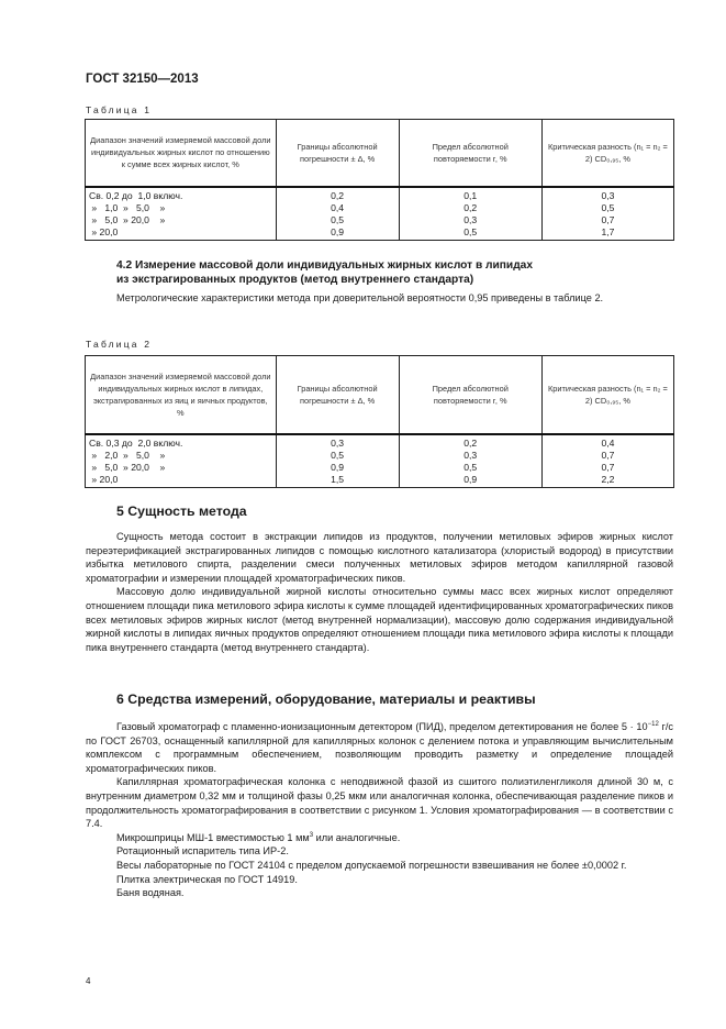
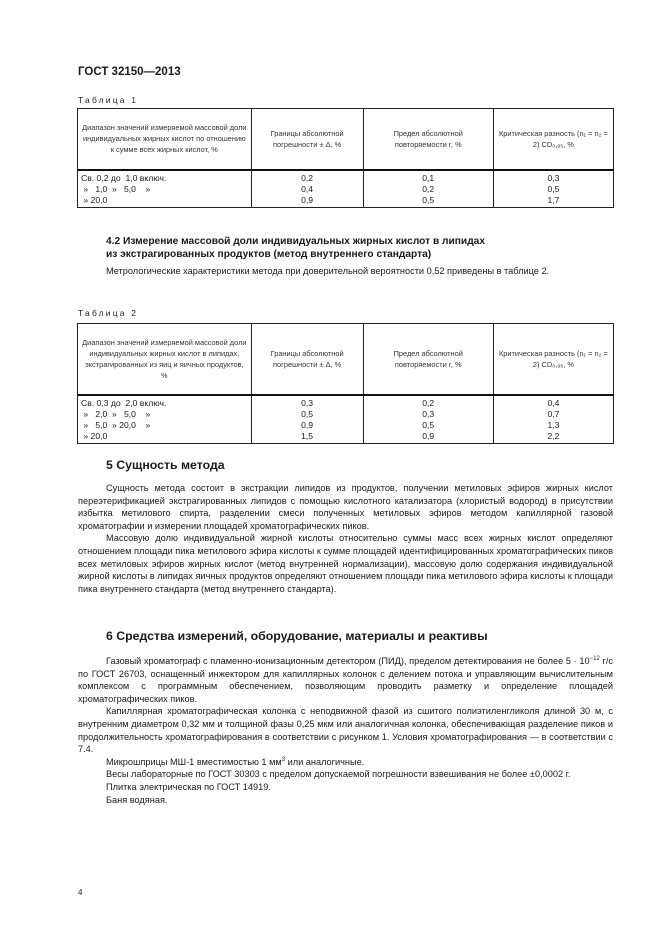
  ГОСТ 32150—2013
  Таблица 1
  Диапазон значений измеряемой массовой доли индивидуальных жирных кислот по отношению к сумме всех жирных кислот, %	Границы абсолютной погрешности ± Δ, %	Предел абсолютной повторяемости r, %	Критическая разность (n₁ = n₂ = 2) CD₀,₉₅, %
  Св. 0,2 до 1,0 включ.	0,2	0,1	0,3
  » 1,0 » 5,0 »	0,4	0,2	0,5
- » 5,0 » 20,0 »	0,5	0,3	0,7
  » 20,0	0,9	0,5	1,7
  4.2 Измерение массовой доли индивидуальных жирных кислот в липидах
  из экстрагированных продуктов (метод внутреннего стандарта)
- Метрологические характеристики метода при доверительной вероятности 0,95 приведены в таблице 2.
+ Метрологические характеристики метода при доверительной вероятности 0,52 приведены в таблице 2.
  Таблица 2
  Диапазон значений измеряемой массовой доли индивидуальных жирных кислот в липидах, экстрагированных из яиц и яичных продуктов, %	Границы абсолютной погрешности ± Δ, %	Предел абсолютной повторяемости r, %	Критическая разность (n₁ = n₂ = 2) CD₀,₉₅, %
  Св. 0,3 до 2,0 включ.	0,3	0,2	0,4
  » 2,0 » 5,0 »	0,5	0,3	0,7
- » 5,0 » 20,0 »	0,9	0,5	0,7
+ » 5,0 » 20,0 »	0,9	0,5	1,3
  » 20,0	1,5	0,9	2,2
  5 Сущность метода
  Сущность метода состоит в экстракции липидов из продуктов, получении метиловых эфиров жирных кислот переэтерификацией экстрагированных липидов с помощью кислотного катализатора (хлористый водород) в присутствии избытка метилового спирта, разделении смеси полученных метиловых эфиров методом капиллярной газовой хроматографии и измерении площадей хроматографических пиков.
  Массовую долю индивидуальной жирной кислоты относительно суммы масс всех жирных кислот определяют отношением площади пика метилового эфира кислоты к сумме площадей идентифицированных хроматографических пиков всех метиловых эфиров жирных кислот (метод внутренней нормализации), массовую долю содержания индивидуальной жирной кислоты в липидах яичных продуктов определяют отношением площади пика метилового эфира кислоты к площади пика внутреннего стандарта (метод внутреннего стандарта).
  6 Средства измерений, оборудование, материалы и реактивы
- Газовый хроматограф с пламенно-ионизационным детектором (ПИД), пределом детектирования не более 5 · 10 г/с по ГОСТ 26703, оснащенный капиллярной для капиллярных колонок с делением потока и управляющим вычислительным комплексом с программным обеспечением, позволяющим проводить разметку и определение площадей хроматографических пиков.
+ Газовый хроматограф с пламенно-ионизационным детектором (ПИД), пределом детектирования не более 5 · 10 г/с по ГОСТ 26703, оснащенный инжектором для капиллярных колонок с делением потока и управляющим вычислительным комплексом с программным обеспечением, позволяющим проводить разметку и определение площадей хроматографических пиков.
  Капиллярная хроматографическая колонка с неподвижной фазой из сшитого полиэтиленгликоля длиной 30 м, с внутренним диаметром 0,32 мм и толщиной фазы 0,25 мкм или аналогичная колонка, обеспечивающая разделение пиков и продолжительность хроматографирования в соответствии с рисунком 1. Условия хроматографирования — в соответствии с 7.4.
  Микрошприцы МШ-1 вместимостью 1 мм или аналогичные.
- Ротационный испаритель типа ИР-2.
- Весы лабораторные по ГОСТ 24104 с пределом допускаемой погрешности взвешивания не более ±0,0002 г.
+ Весы лабораторные по ГОСТ 30303 с пределом допускаемой погрешности взвешивания не более ±0,0002 г.
  Плитка электрическая по ГОСТ 14919.
  Баня водяная.
  4
